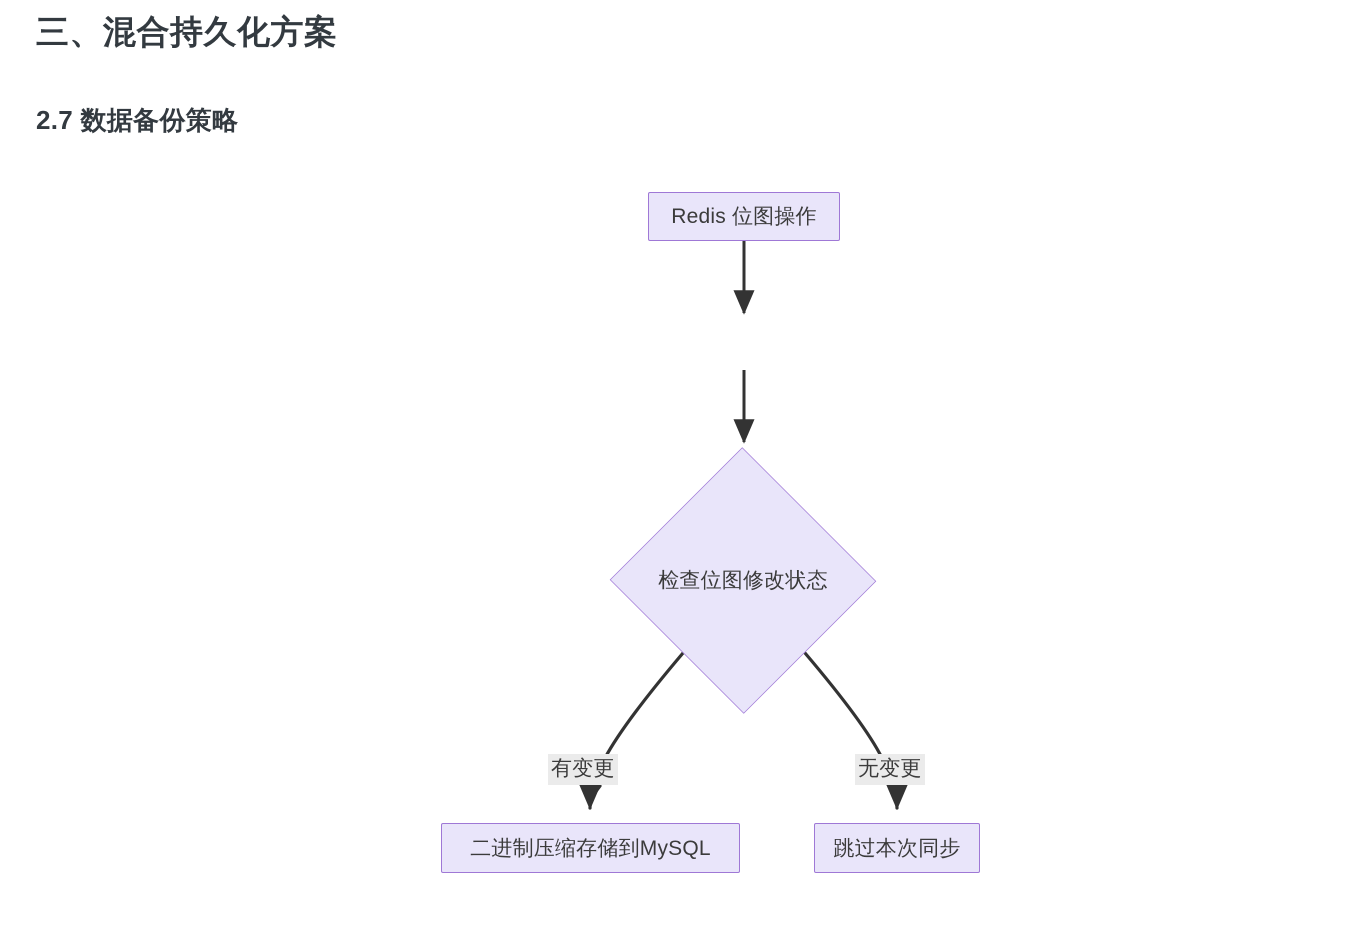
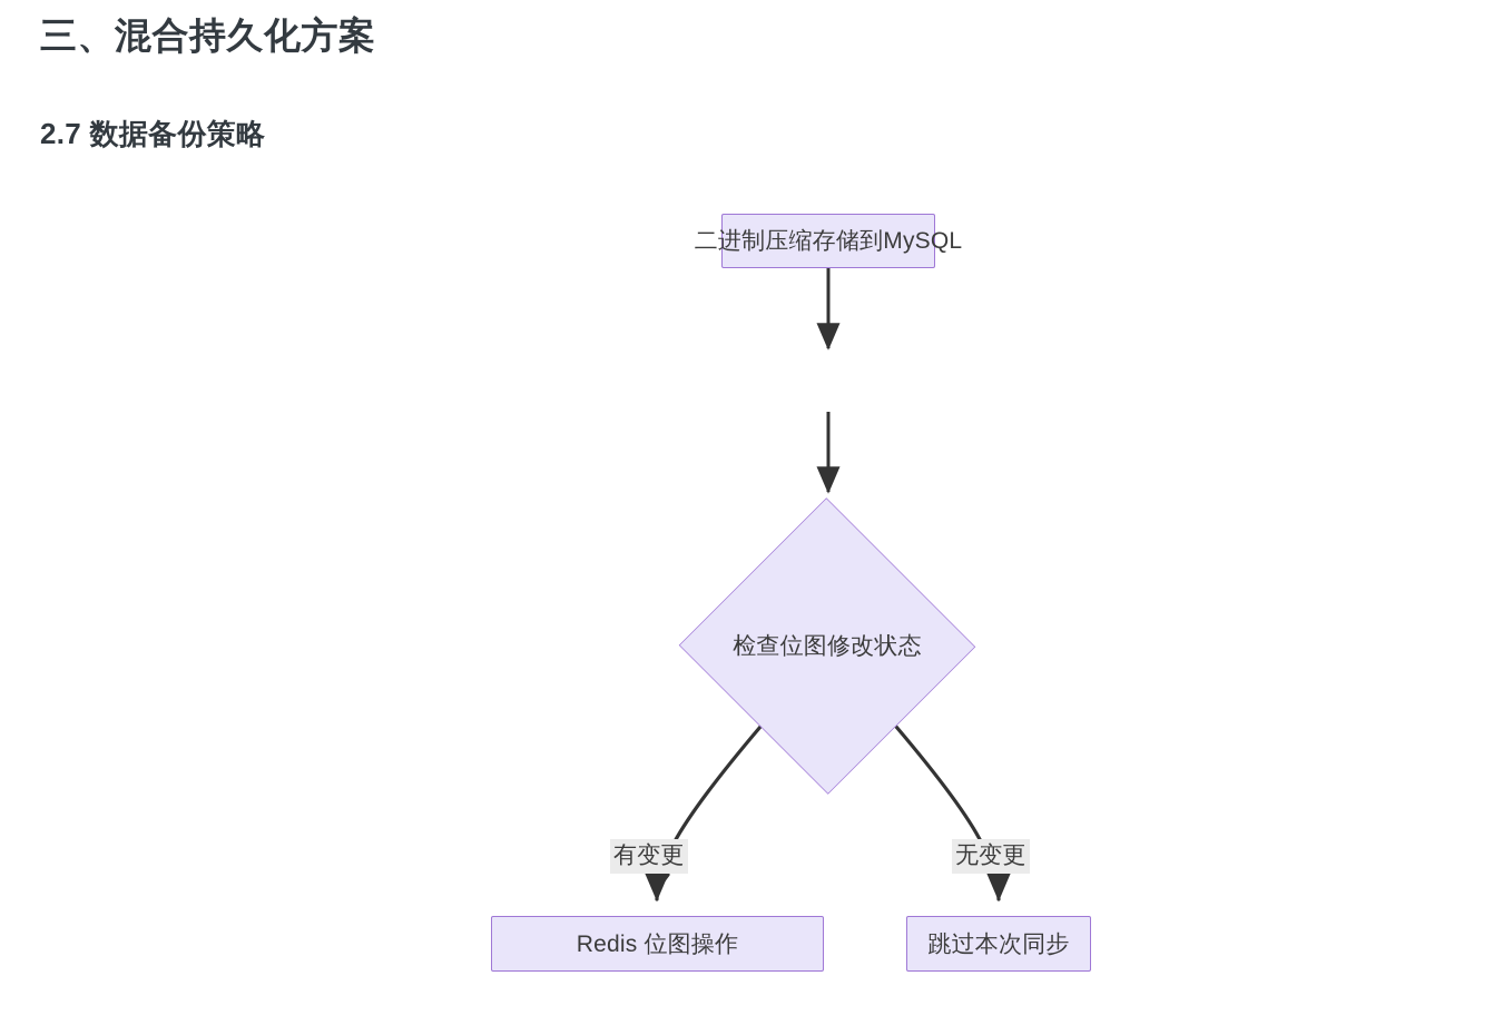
  三、混合持久化方案
  2.7 数据备份策略
- Redis 位图操作
+ 二进制压缩存储到MySQL
  检查位图修改状态
  有变更
  无变更
- 二进制压缩存储到MySQL
+ Redis 位图操作
  跳过本次同步
